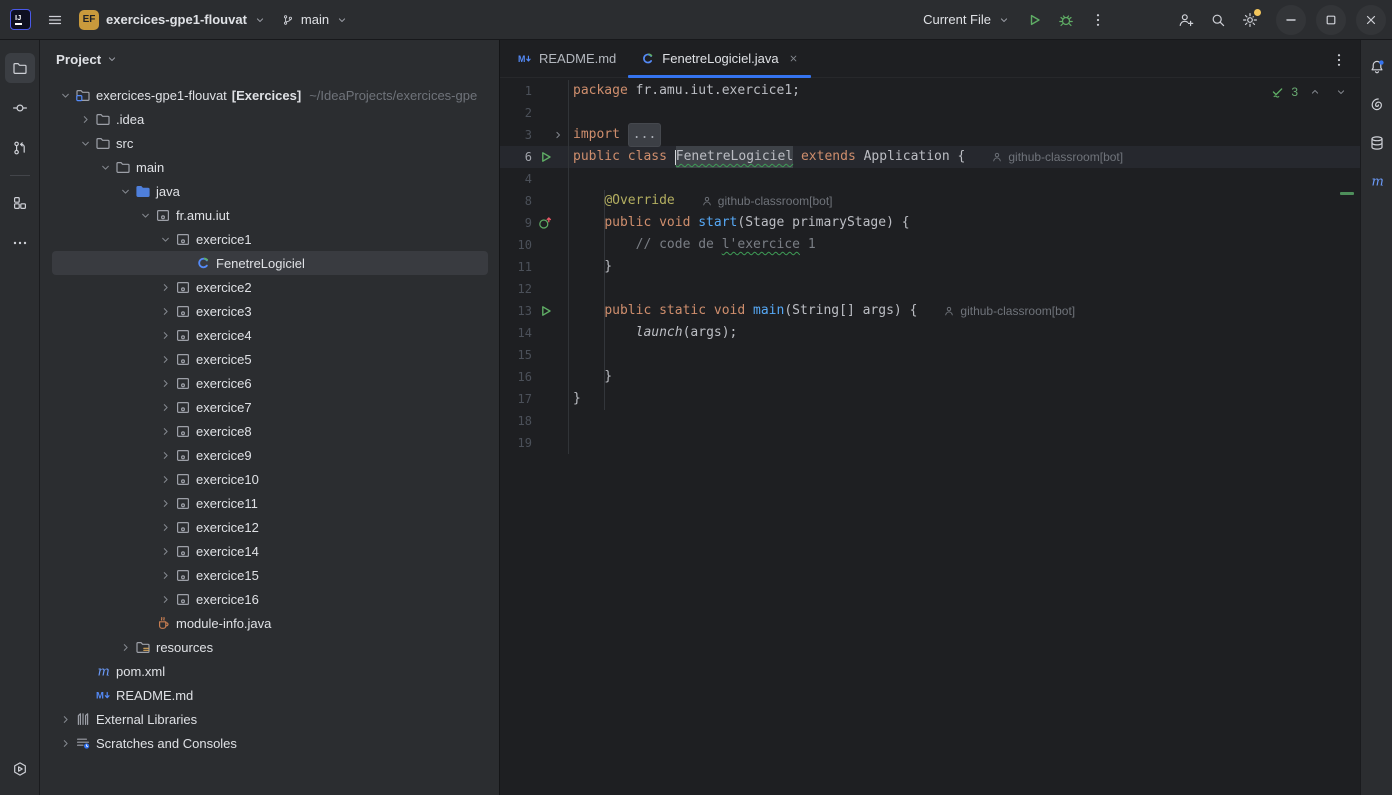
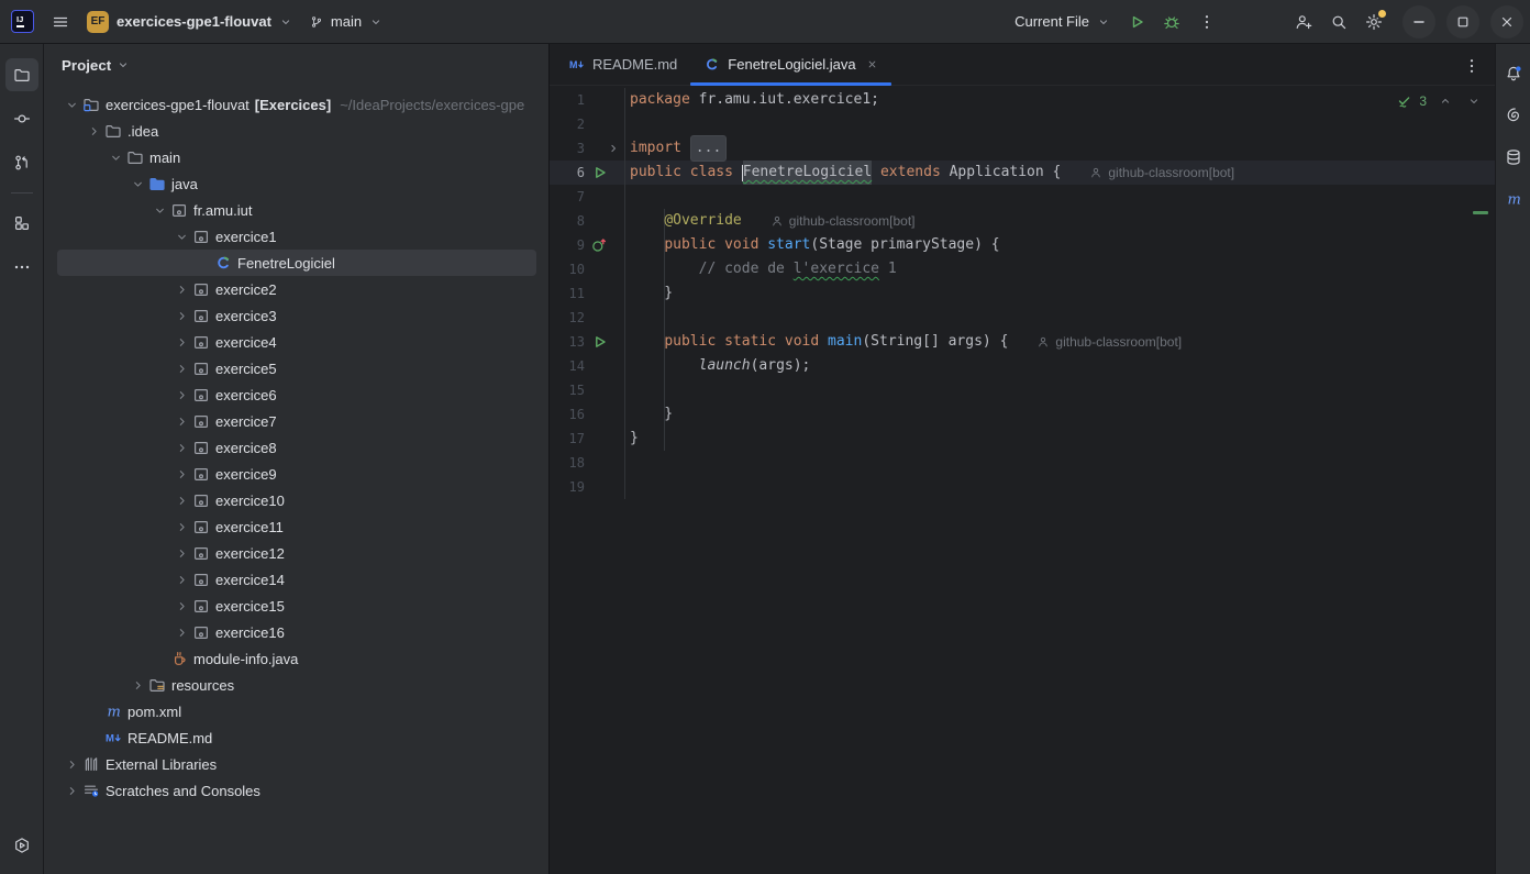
  IJ
  EF
  exercices-gpe1-flouvat
  main
  Current File
  Project
  exercices-gpe1-flouvat
  [Exercices]
  ~/IdeaProjects/exercices-gpe
  .idea
- src
  main
  java
  fr.amu.iut
  exercice1
  FenetreLogiciel
  exercice2
  exercice3
  exercice4
  exercice5
  exercice6
  exercice7
  exercice8
  exercice9
  exercice10
  exercice11
  exercice12
  exercice14
  exercice15
  exercice16
  module-info.java
  resources
  m
  pom.xml
  M
  README.md
  External Libraries
  Scratches and Consoles
  M
  README.md
  FenetreLogiciel.java
  1
  package
  fr.amu.iut.exercice1;
  2
  3
  import
  ...
  6
  public class
  FenetreLogiciel
  extends
  Application {
  github-classroom[bot]
- 4
+ 7
  8
  @Override
  github-classroom[bot]
  9
  public void
  start
  (Stage primaryStage) {
  10
  // code de
  l'exercice
  1
  11
  }
  12
  13
  public static void
  main
  (String[] args) {
  github-classroom[bot]
  14
  launch
  (args);
  15
  16
  }
  17
  }
  18
  19
  3
  m
